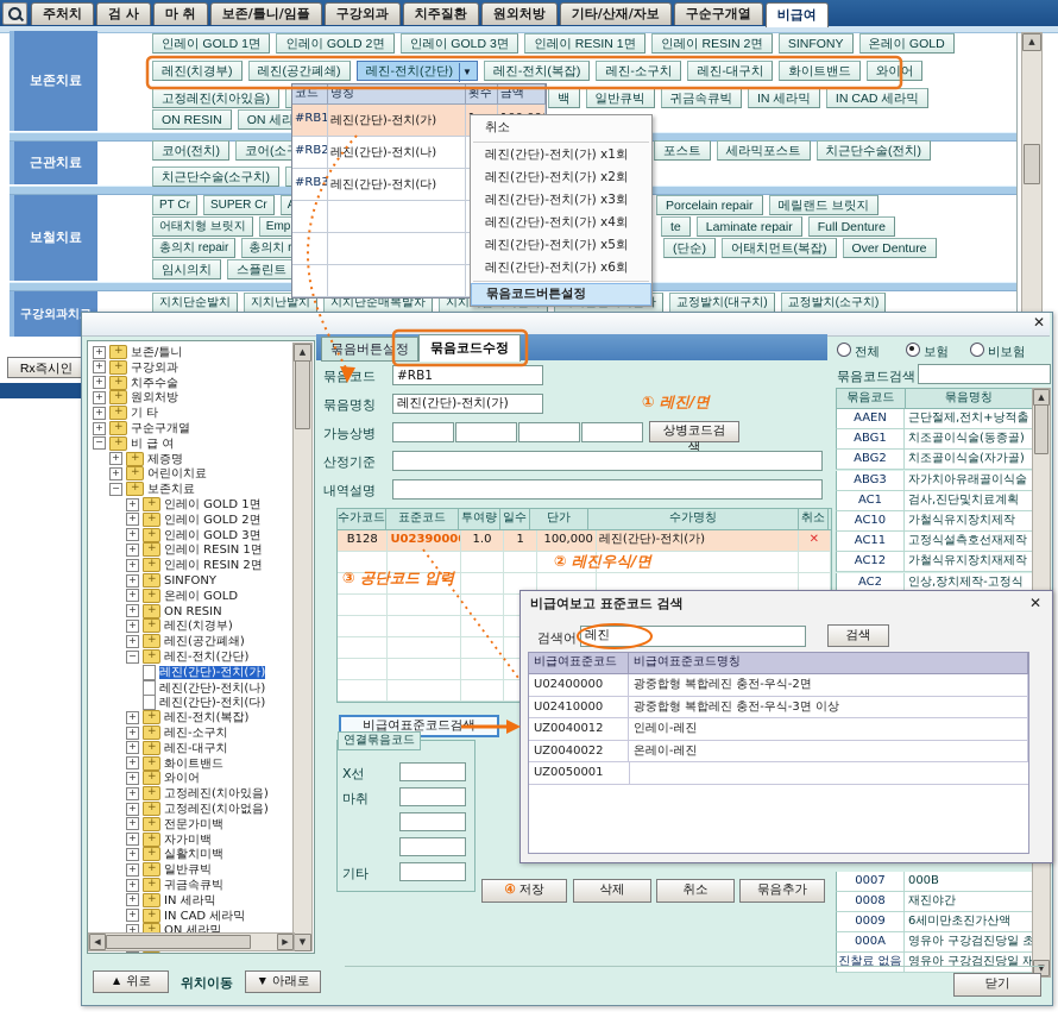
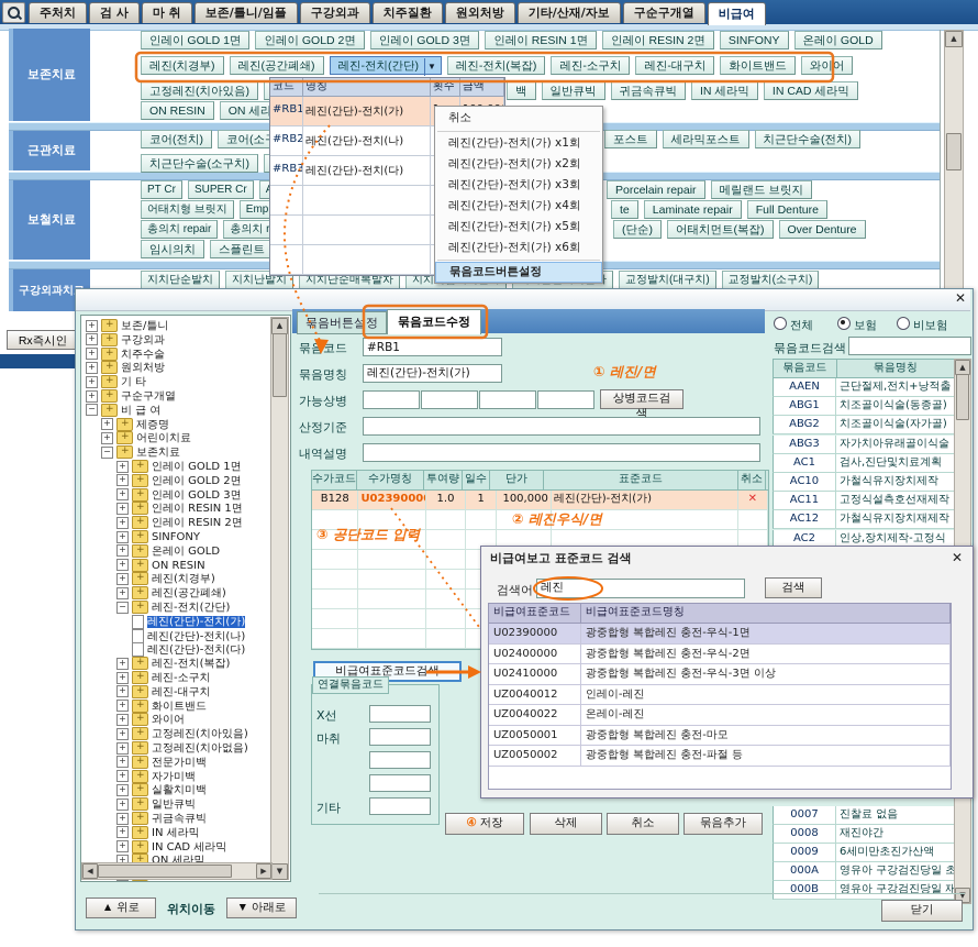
  주처치
  검 사
  마 취
  보존/틀니/임플
  구강외과
  치주질환
  원외처방
  기타/산재/자보
  구순구개열
  비급여
  보존치료
  근관치료
  보철치료
  구강외과치
  인레이 GOLD 1면
  인레이 GOLD 2면
  인레이 GOLD 3면
  인레이 RESIN 1면
  인레이 RESIN 2면
  SINFONY
  온레이 GOLD
  레진(치경부)
  레진(공간폐쇄)
  레진-전치(간단) ▼
  레진-전치(복잡)
  레진-소구치
  레진-대구치
  화이트밴드
  와이어
  고정레진(치아있음)
  백
  일반큐빅
  귀금속큐빅
  IN 세라믹
  IN CAD 세라믹
  ON RESIN
  ON 세라
  코어(전치)
  포스트
  세라믹포스트
  치근단수술(전치)
  치근단수술(소구치)
  PT Cr
  SUPER Cr
  Porcelain repair
  메릴랜드 브릿지
  어태치형 브릿지
  te
  Laminate repair
  Full Denture
  총의치 repair
  (단순)
  어태치먼트(복잡)
  Over Denture
  임시의치
  스플린트
  지치단순발치
  지치난발치
  지치단순매복발차
  교정발치(대구치)
  교정발치(소구치)
  Rx즉시인
  ▲
  코드
  명칭
  횟수
  금액
  #RB1
  레진(간단)-전치(가)
  #RB2
  레진(간단)-전치(나)
  #RB3
  레진(간단)-전치(다)
  취소
  레진(간단)-전치(가) x1회
  레진(간단)-전치(가) x2회
  레진(간단)-전치(가) x3회
  레진(간단)-전치(가) x4회
  레진(간단)-전치(가) x5회
  레진(간단)-전치(가) x6회
  묶음코드버튼설정
  ✕
  + 보존/틀니
  + 구강외과
  + 치주수술
  + 원외처방
  + 기 타
  + 구순구개열
  − 비 급 여
  + 제증명
  + 어린이치료
  − 보존치료
  + 인레이 GOLD 1면
  + 인레이 GOLD 2면
  + 인레이 GOLD 3면
  + 인레이 RESIN 1면
  + 인레이 RESIN 2면
  + SINFONY
  + 온레이 GOLD
  + ON RESIN
  + 레진(치경부)
  + 레진(공간폐쇄)
  − 레진-전치(간단)
  레진(간단)-전치(가)
  레진(간단)-전치(나)
  레진(간단)-전치(다)
  + 레진-전치(복잡)
  + 레진-소구치
  + 레진-대구치
  + 화이트밴드
  + 와이어
  + 고정레진(치아있음)
  + 고정레진(치아없음)
  + 전문가미백
  + 자가미백
  + 실활치미백
  + 일반큐빅
  + 귀금속큐빅
  + IN 세라믹
  + IN CAD 세라믹
  + ON 세라믹
  ▲
  ▼
  ◀
  ▶
  ▲ 위로
  위치이동
  ▼ 아래로
  묶음버튼설정
  묶음코드수정
  묶음코드
  #RB1
  묶음명칭
  레진(간단)-전치(가)
  가능상병
  상병코드검색
  산정기준
  내역설명
  수가코드
- 표준코드
+ 수가명칭
  투여량
  일수
  단가
- 수가명칭
+ 표준코드
  취소
  B128
  U0239000
  1.0
  1
  100,000
  레진(간단)-전치(가)
  ✕
  비급여표준코드검
  연결묶음코드
  X선
  마취
  기타
  ④ 저장
  삭제
  취소
  묶음추가
  전체
  보험
  비보험
  묶음코드
  묶음명칭
  AAEN
  근단절제,전치+낭적출
  ABG1
  치조골이식술(동종골)
  ABG2
  치조골이식술(자가골)
  ABG3
  자가치아유래골이식술
  AC1
  검사,진단및치료계획
  AC10
  가철식유지장치제작
  AC11
  고정식설측호선재제작
  AC12
  가철식유지장치재제작
  AC2
  인상,장치제작-고정식
  0007
- 000B
+ 진찰료 없음
  0008
  재진야간
  0009
  6세미만초진가산액
  000A
  영유아 구강검진당일 초
- 진찰료 없음
+ 000B
  영유아 구강검진당일 재
  묶음코드검색
  ▲
  ▼
  닫기
  비급여보고 표준코드 검색
  ✕
  검색어
  레진
  검색
  비급여표준코드
  비급여표준코드명칭
+ U02390000
+ 광중합형 복합레진 충전-우식-1면
  U02400000
  광중합형 복합레진 충전-우식-2면
  U02410000
  광중합형 복합레진 충전-우식-3면 이상
  UZ0040012
  인레이-레진
  UZ0040022
  온레이-레진
  UZ0050001
+ 광중합형 복합레진 충전-마모
+ UZ0050002
+ 광중합형 복합레진 충전-파절 등
  ① 레진/면
  ② 레진우식/면
  ③ 공단코드 입력
